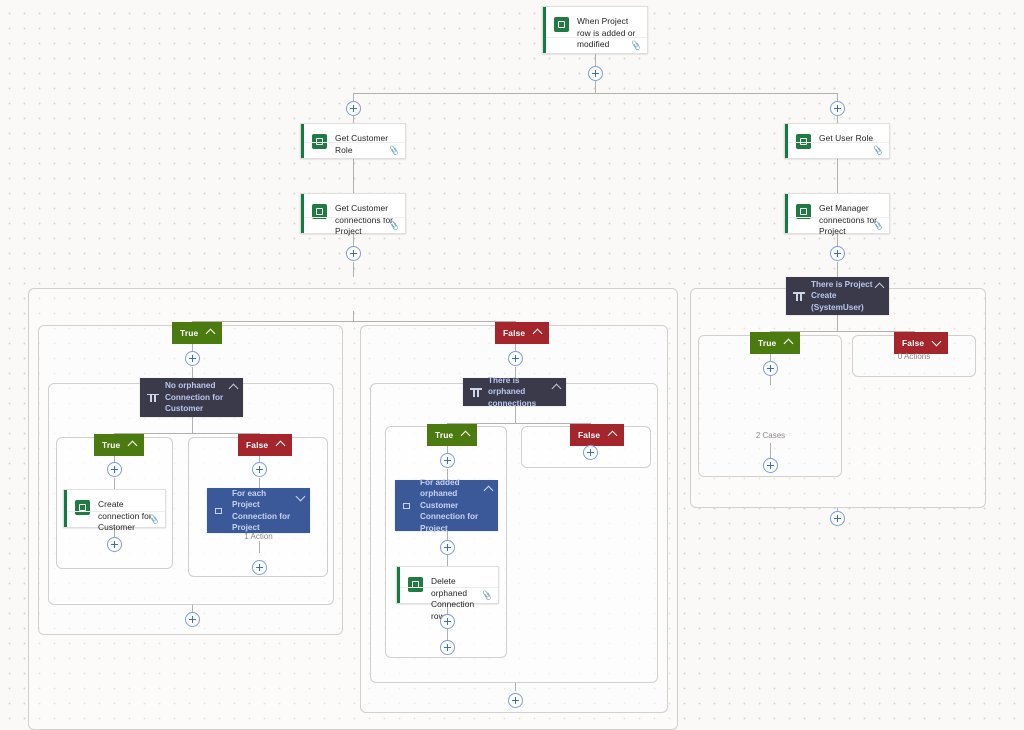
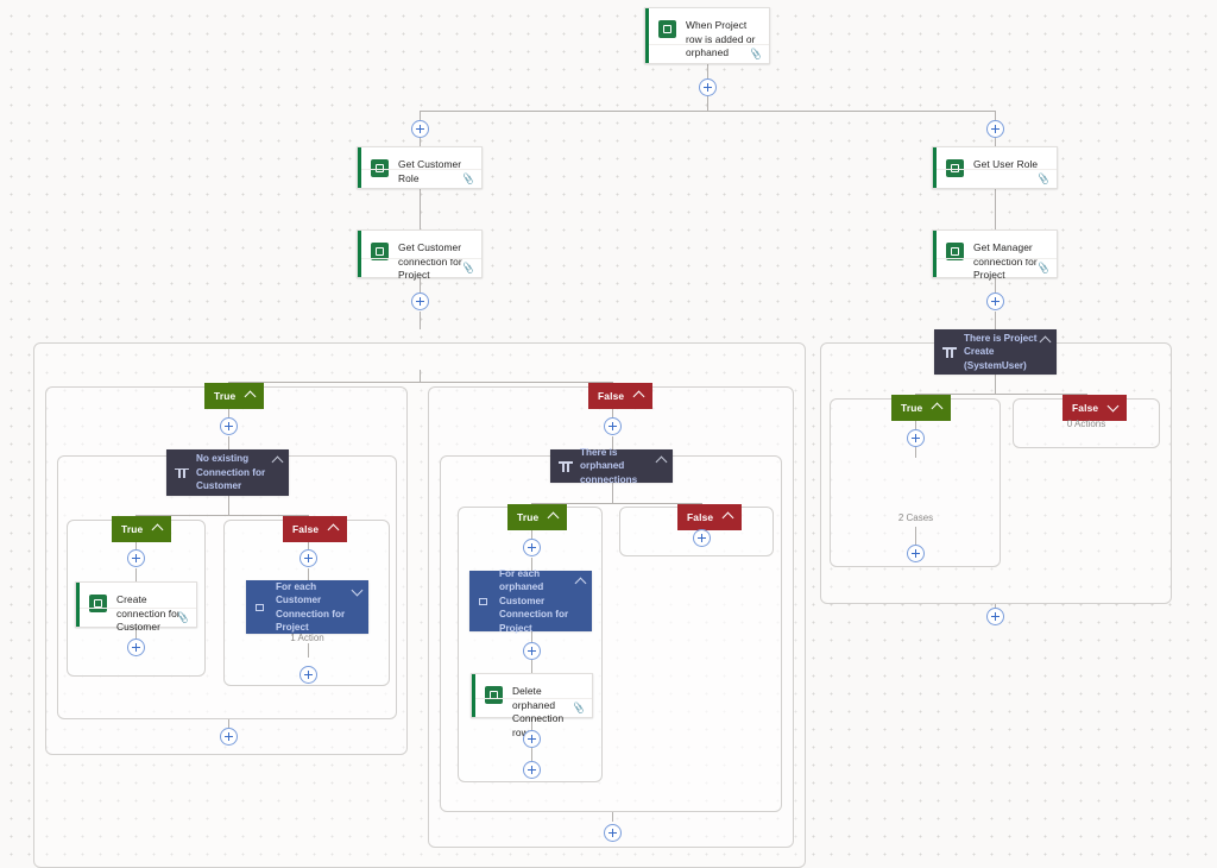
- When Project row is added or modified
+ When Project row is added or orphaned
  Get Customer Role
- Get Customer connections for Project
+ Get Customer connection for Project
  Get User Role
- Get Manager connections for Project
+ Get Manager connection for Project
  True
  False
- No orphaned Connection for Customer
+ No existing Connection for Customer
  True
  False
  Create connection for Customer
- For each Project Connection for Project
+ For each Customer Connection for Project
  1 Action
  There is orphaned connections
  True
  False
- For added orphaned Customer Connection for Project
+ For each orphaned Customer Connection for Project
  Delete orphaned Connection ro
  There is Project Create (SystemUser)
  True
  False
  0 Actions
  2 Cases
